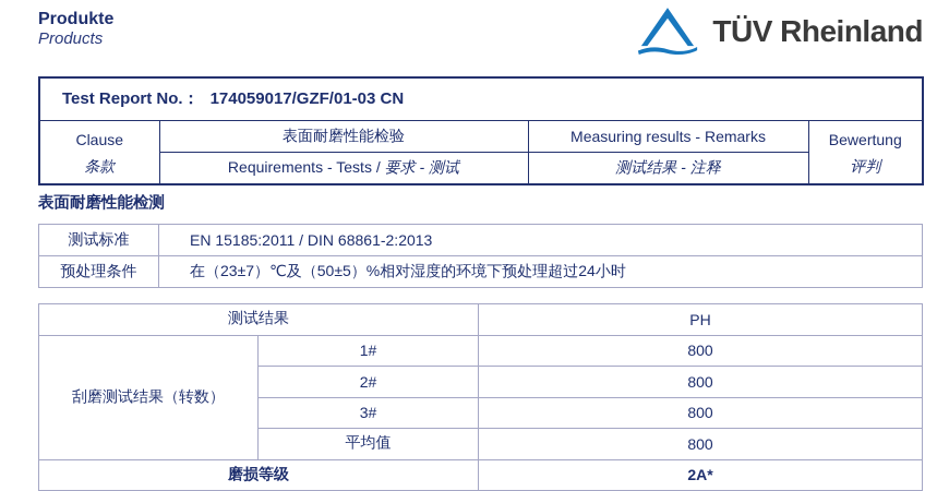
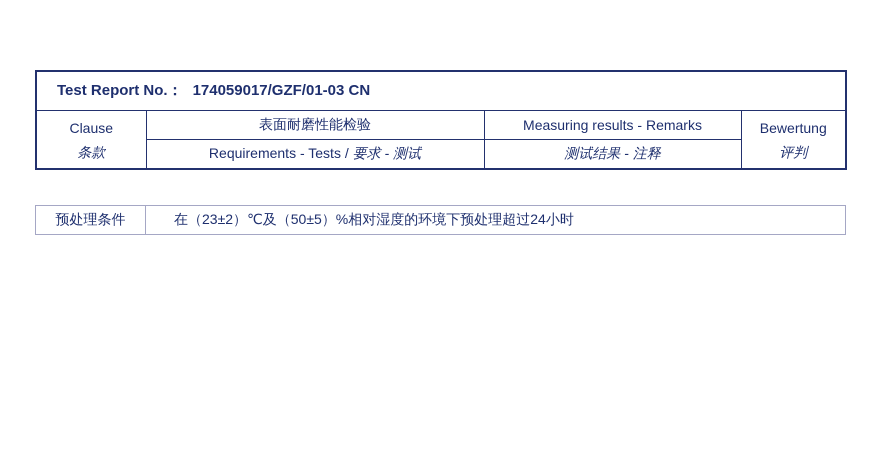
- Produkte
- Products
- TÜV Rheinland
  Test Report No.： 174059017/GZF/01-03 CN
  Clause 条款	表面耐磨性能检验	Measuring results - Remarks	Bewertung 评判
  Requirements - Tests / 要求 - 测试	测试结果 - 注释
- 表面耐磨性能检测
- 测试标准	EN 15185:2011 / DIN 68861-2:2013
- 预处理条件	在（23±7）℃及（50±5）%相对湿度的环境下预处理超过24小时
+ 预处理条件	在（23±2）℃及（50±5）%相对湿度的环境下预处理超过24小时
- 测试结果	PH
- 刮磨测试结果（转数）	1#	800
- 2#	800
- 3#	800
- 平均值	800
- 磨损等级	2A*
